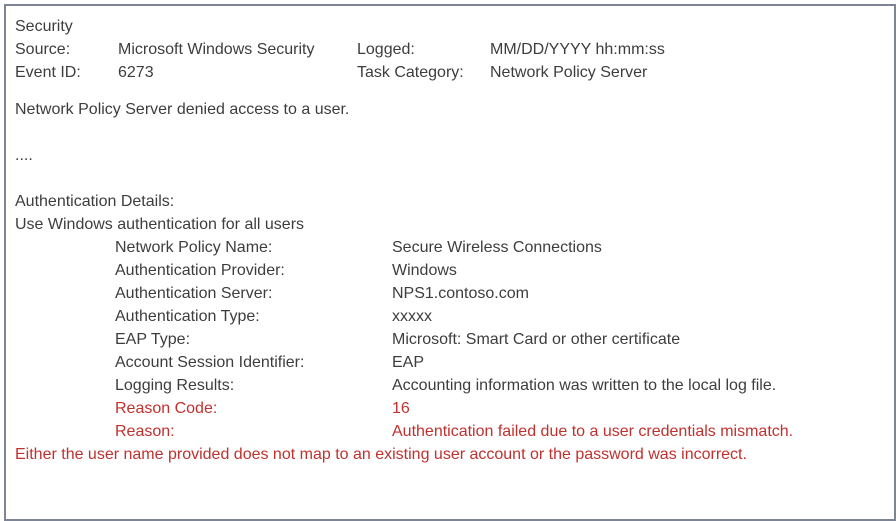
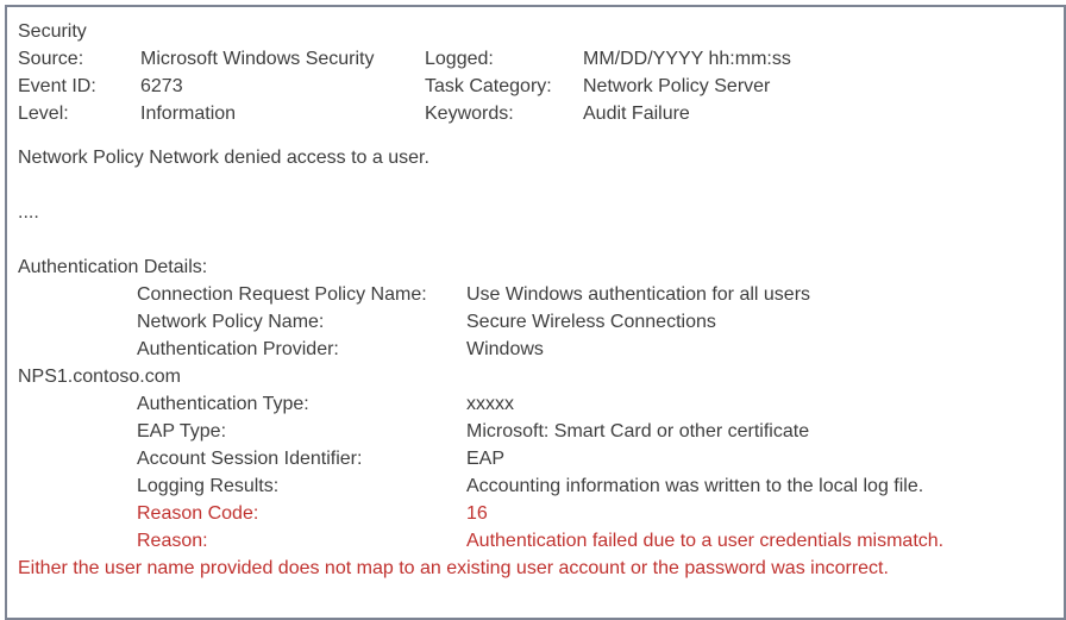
  Security
  Source:
  Microsoft Windows Security
  Logged:
  MM/DD/YYYY hh:mm:ss
  Event ID:
  6273
  Task Category:
  Network Policy Server
+ Level:
+ Information
+ Keywords:
+ Audit Failure
- Network Policy Server denied access to a user.
+ Network Policy Network denied access to a user.
  ....
  Authentication Details:
+ Connection Request Policy Name:
  Use Windows authentication for all users
  Network Policy Name:
  Secure Wireless Connections
  Authentication Provider:
  Windows
- Authentication Server:
  NPS1.contoso.com
  Authentication Type:
  xxxxx
  EAP Type:
  Microsoft: Smart Card or other certificate
  Account Session Identifier:
  EAP
  Logging Results:
  Accounting information was written to the local log file.
  Reason Code:
  16
  Reason:
  Authentication failed due to a user credentials mismatch.
  Either the user name provided does not map to an existing user account or the password was incorrect.
